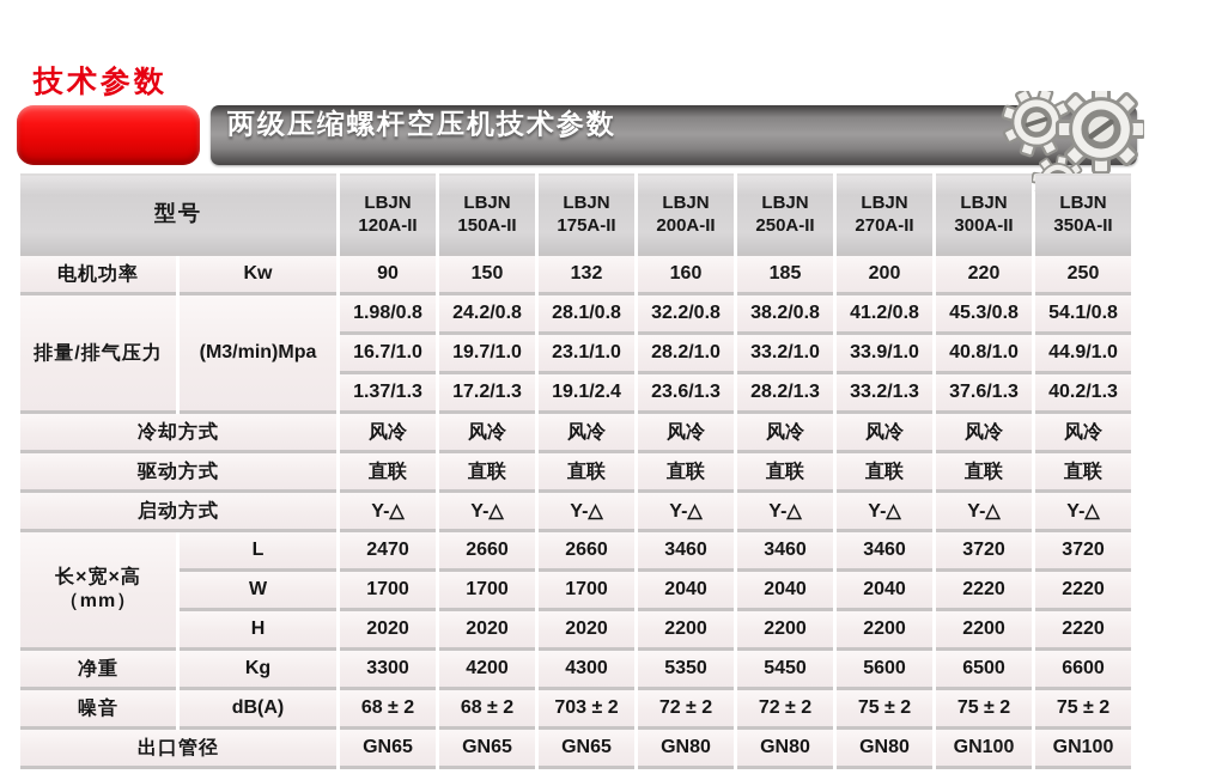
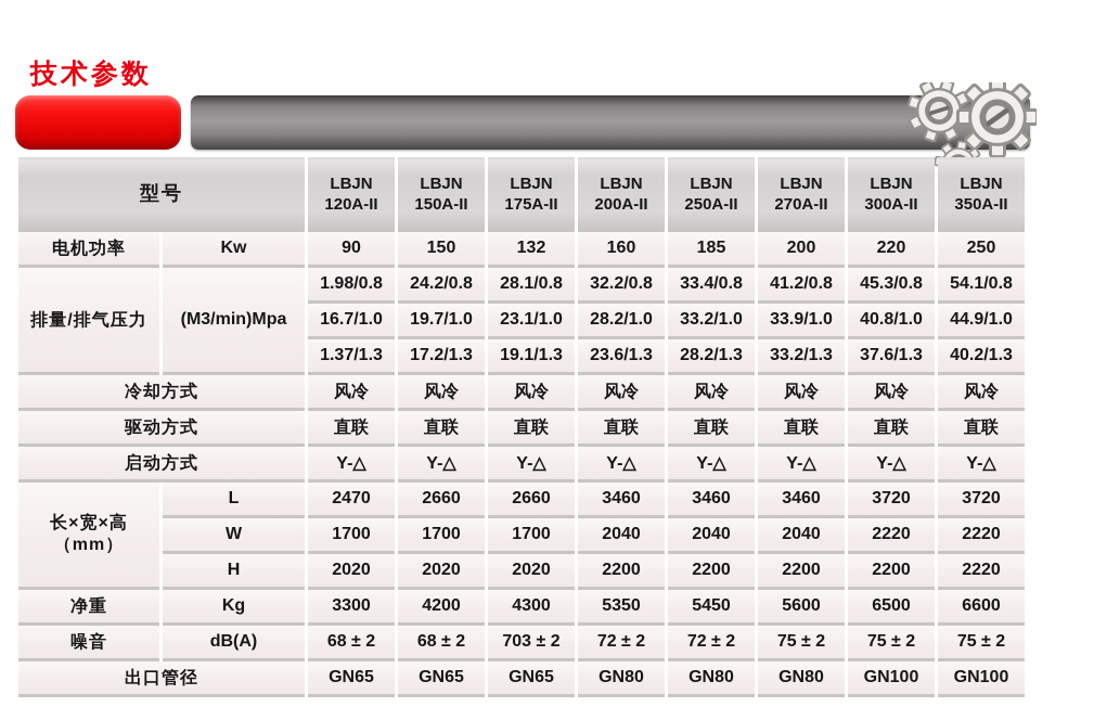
  技术参数
- 两级压缩螺杆空压机技术参数
  型号	LBJN 120A-II	LBJN 150A-II	LBJN 175A-II	LBJN 200A-II	LBJN 250A-II	LBJN 270A-II	LBJN 300A-II	LBJN 350A-II
  电机功率	Kw	90	150	132	160	185	200	220	250
- 排量/排气压力	(M3/min)Mpa	1.98/0.8	24.2/0.8	28.1/0.8	32.2/0.8	38.2/0.8	41.2/0.8	45.3/0.8	54.1/0.8
+ 排量/排气压力	(M3/min)Mpa	1.98/0.8	24.2/0.8	28.1/0.8	32.2/0.8	33.4/0.8	41.2/0.8	45.3/0.8	54.1/0.8
  16.7/1.0	19.7/1.0	23.1/1.0	28.2/1.0	33.2/1.0	33.9/1.0	40.8/1.0	44.9/1.0
- 1.37/1.3	17.2/1.3	19.1/2.4	23.6/1.3	28.2/1.3	33.2/1.3	37.6/1.3	40.2/1.3
+ 1.37/1.3	17.2/1.3	19.1/1.3	23.6/1.3	28.2/1.3	33.2/1.3	37.6/1.3	40.2/1.3
  冷却方式	风冷	风冷	风冷	风冷	风冷	风冷	风冷	风冷
  驱动方式	直联	直联	直联	直联	直联	直联	直联	直联
  启动方式	Y-△	Y-△	Y-△	Y-△	Y-△	Y-△	Y-△	Y-△
  长×宽×高 （mm）	L	2470	2660	2660	3460	3460	3460	3720	3720
  W	1700	1700	1700	2040	2040	2040	2220	2220
  H	2020	2020	2020	2200	2200	2200	2200	2220
  净重	Kg	3300	4200	4300	5350	5450	5600	6500	6600
  噪音	dB(A)	68 ± 2	68 ± 2	703 ± 2	72 ± 2	72 ± 2	75 ± 2	75 ± 2	75 ± 2
  出口管径	GN65	GN65	GN65	GN80	GN80	GN80	GN100	GN100
